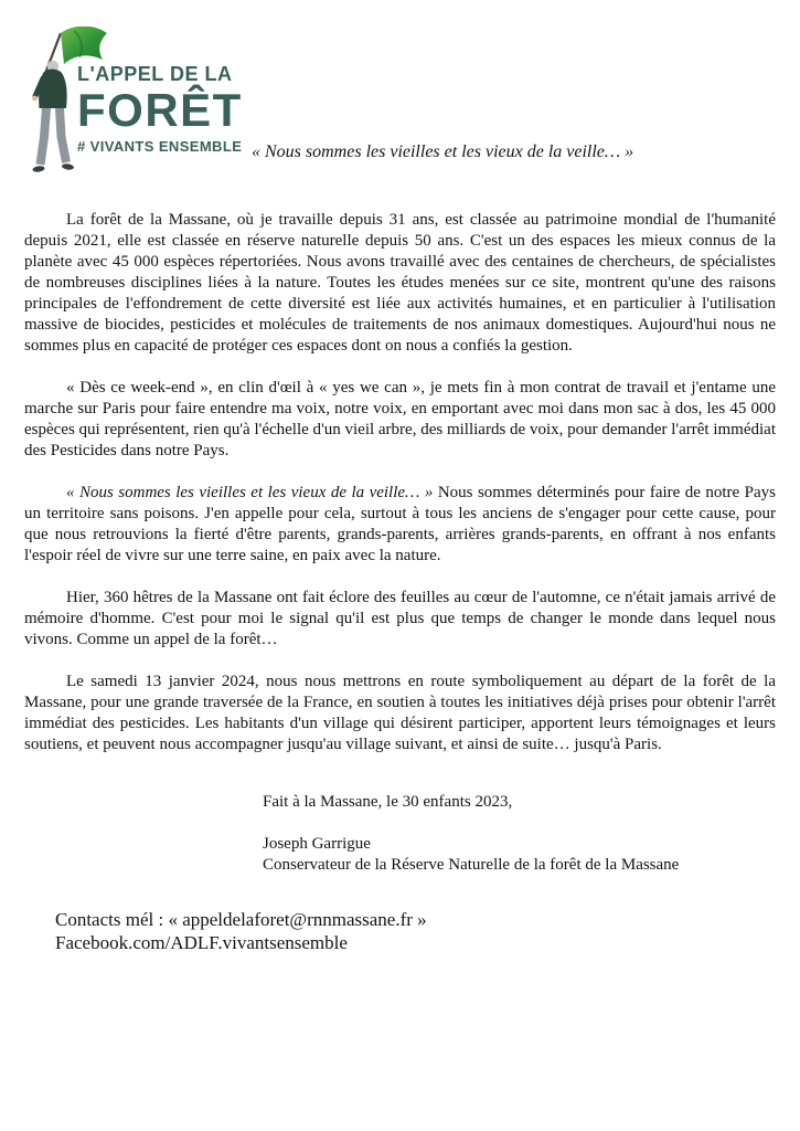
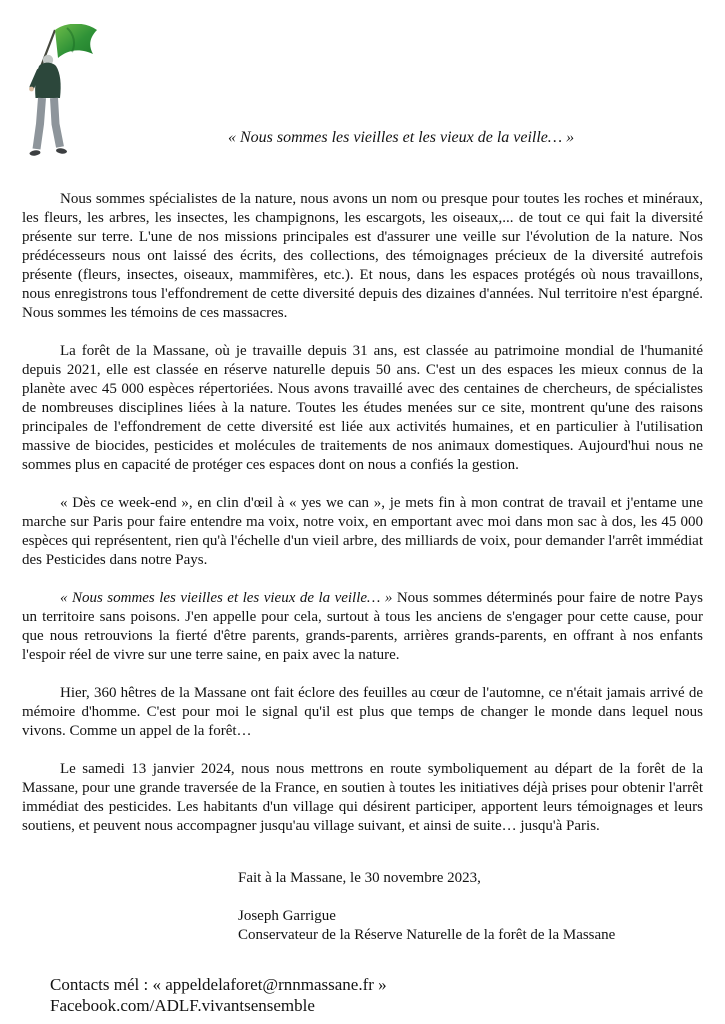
- L'APPEL DE LA
- FORÊT
- # VIVANTS ENSEMBLE
  « Nous sommes les vieilles et les vieux de la veille… »
+ Nous sommes spécialistes de la nature, nous avons un nom ou presque pour toutes les roches et minéraux, les fleurs, les arbres, les insectes, les champignons, les escargots, les oiseaux,... de tout ce qui fait la diversité présente sur terre. L'une de nos missions principales est d'assurer une veille sur l'évolution de la nature. Nos prédécesseurs nous ont laissé des écrits, des collections, des témoignages précieux de la diversité autrefois présente (fleurs, insectes, oiseaux, mammifères, etc.). Et nous, dans les espaces protégés où nous travaillons, nous enregistrons tous l'effondrement de cette diversité depuis des dizaines d'années. Nul territoire n'est épargné. Nous sommes les témoins de ces massacres.
  La forêt de la Massane, où je travaille depuis 31 ans, est classée au patrimoine mondial de l'humanité depuis 2021, elle est classée en réserve naturelle depuis 50 ans. C'est un des espaces les mieux connus de la planète avec 45 000 espèces répertoriées. Nous avons travaillé avec des centaines de chercheurs, de spécialistes de nombreuses disciplines liées à la nature. Toutes les études menées sur ce site, montrent qu'une des raisons principales de l'effondrement de cette diversité est liée aux activités humaines, et en particulier à l'utilisation massive de biocides, pesticides et molécules de traitements de nos animaux domestiques. Aujourd'hui nous ne sommes plus en capacité de protéger ces espaces dont on nous a confiés la gestion.
  « Dès ce week-end », en clin d'œil à « yes we can », je mets fin à mon contrat de travail et j'entame une marche sur Paris pour faire entendre ma voix, notre voix, en emportant avec moi dans mon sac à dos, les 45 000 espèces qui représentent, rien qu'à l'échelle d'un vieil arbre, des milliards de voix, pour demander l'arrêt immédiat des Pesticides dans notre Pays.
  « Nous sommes les vieilles et les vieux de la veille… » Nous sommes déterminés pour faire de notre Pays un territoire sans poisons. J'en appelle pour cela, surtout à tous les anciens de s'engager pour cette cause, pour que nous retrouvions la fierté d'être parents, grands-parents, arrières grands-parents, en offrant à nos enfants l'espoir réel de vivre sur une terre saine, en paix avec la nature.
  Hier, 360 hêtres de la Massane ont fait éclore des feuilles au cœur de l'automne, ce n'était jamais arrivé de mémoire d'homme. C'est pour moi le signal qu'il est plus que temps de changer le monde dans lequel nous vivons. Comme un appel de la forêt…
  Le samedi 13 janvier 2024, nous nous mettrons en route symboliquement au départ de la forêt de la Massane, pour une grande traversée de la France, en soutien à toutes les initiatives déjà prises pour obtenir l'arrêt immédiat des pesticides. Les habitants d'un village qui désirent participer, apportent leurs témoignages et leurs soutiens, et peuvent nous accompagner jusqu'au village suivant, et ainsi de suite… jusqu'à Paris.
- Fait à la Massane, le 30 enfants 2023,
+ Fait à la Massane, le 30 novembre 2023,
  Joseph Garrigue
  Conservateur de la Réserve Naturelle de la forêt de la Massane
  Contacts mél : « appeldelaforet@rnnmassane.fr »
  Facebook.com/ADLF.vivantsensemble
